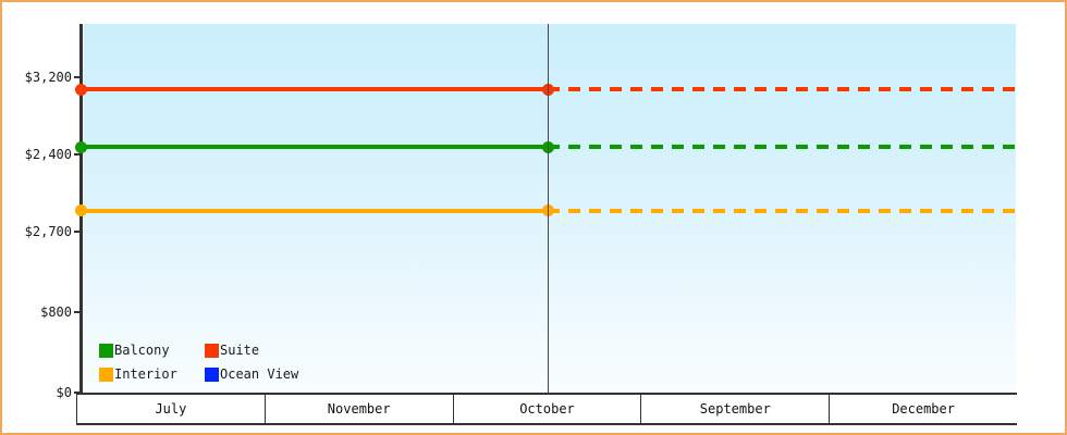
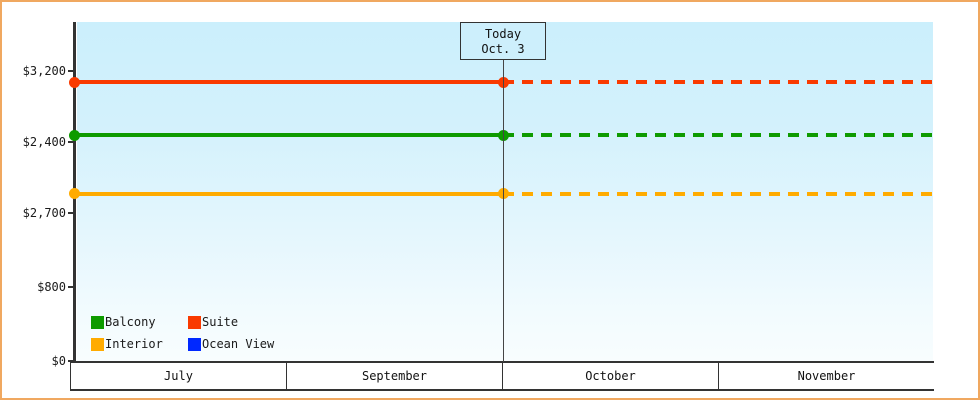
  $3,200
  $2,400
  $2,700
  $800
  $0
+ Today
+ Oct. 3
  Balcony
  Suite
  Interior
  Ocean View
  July
- November
+ September
  October
- September
+ November
- December
